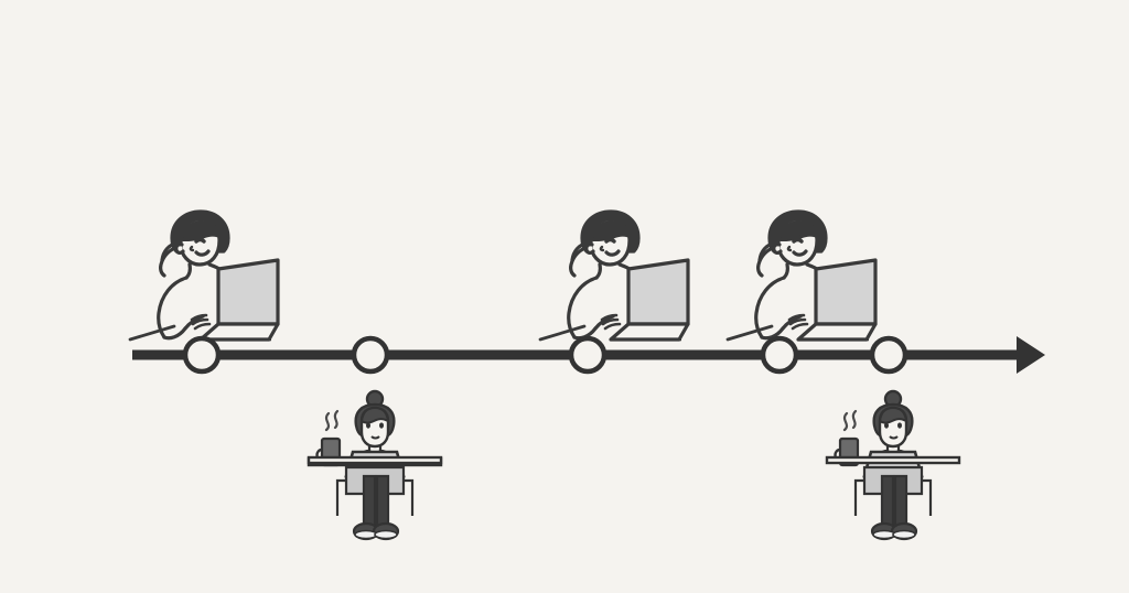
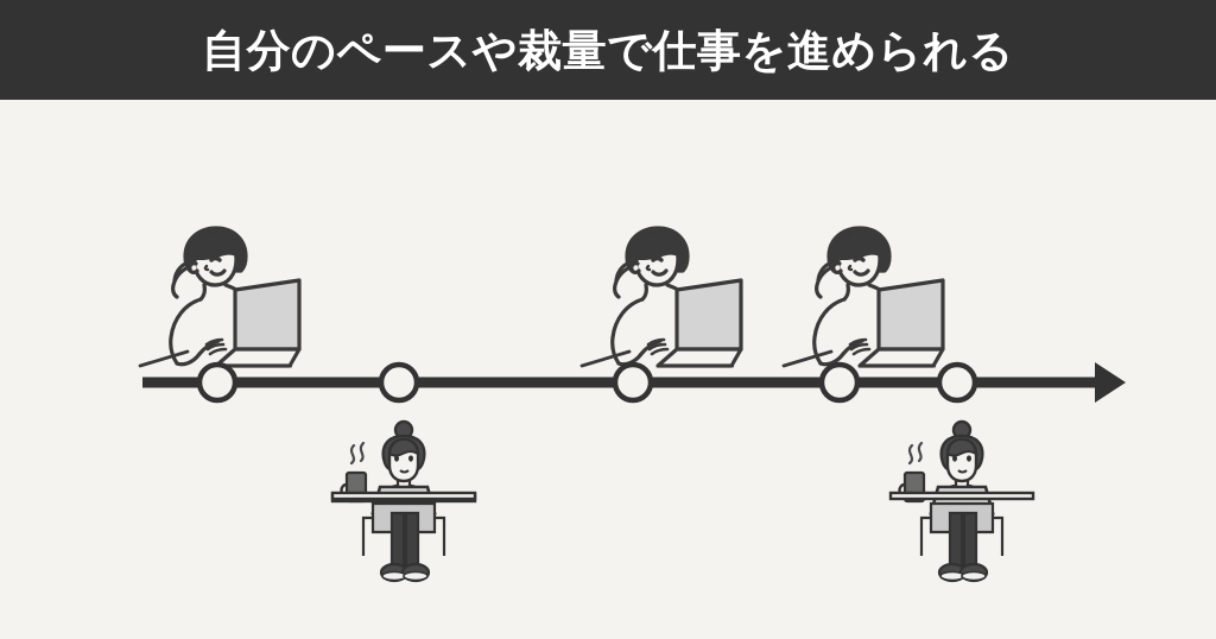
+ 自分のペースや裁量で仕事を進められる
